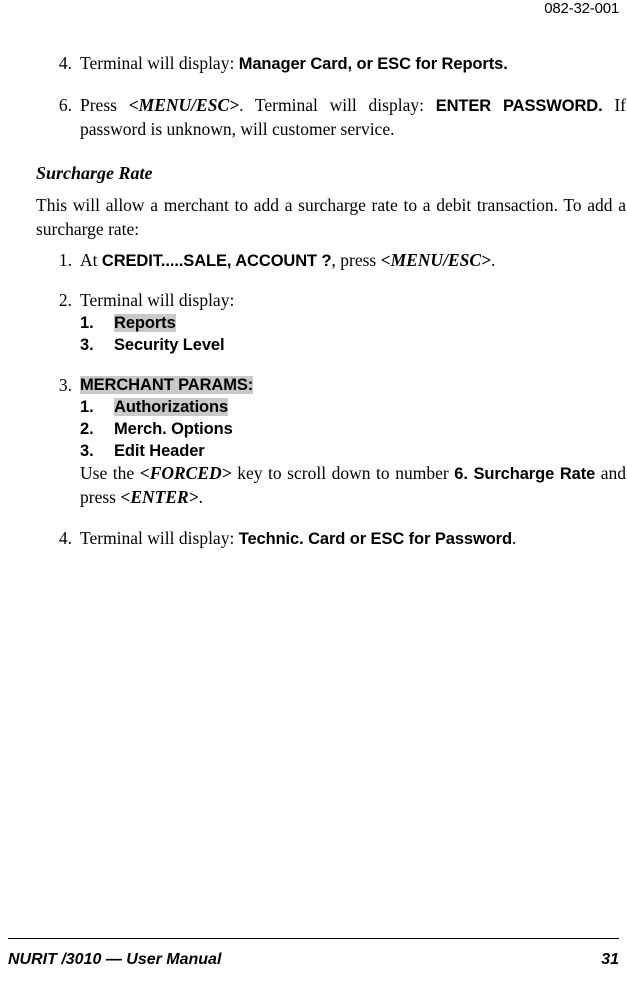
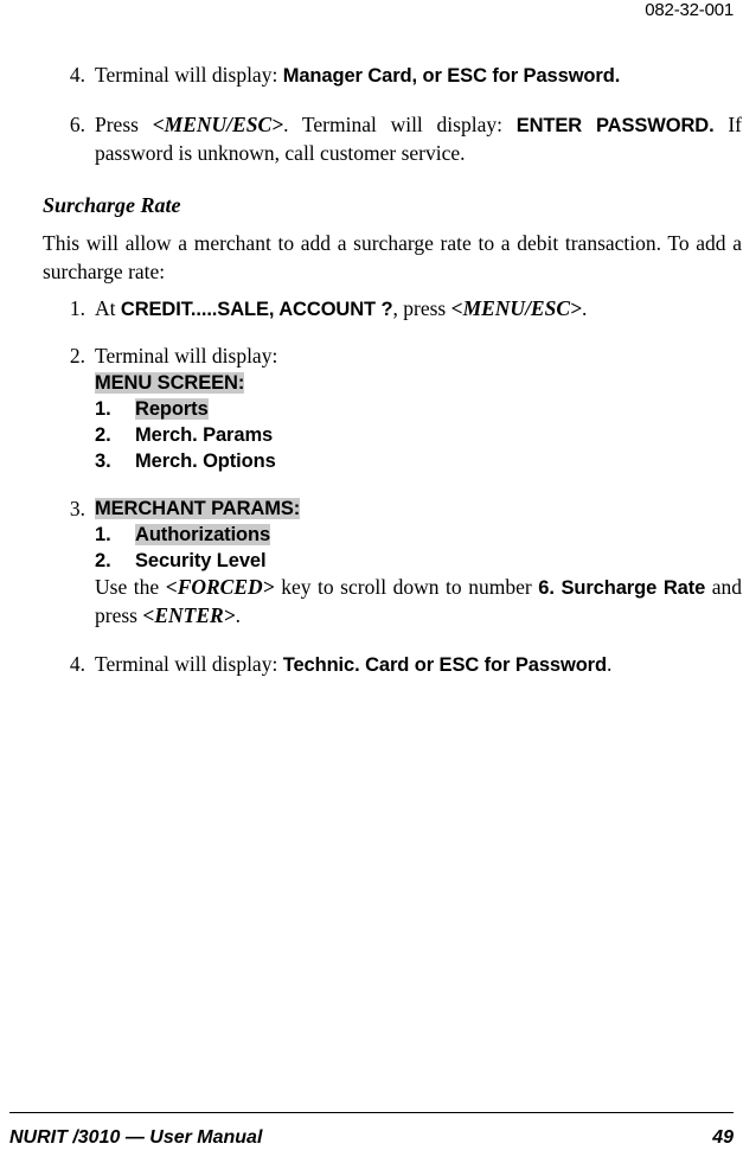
  082-32-001
  4.
- Terminal will display: Manager Card, or ESC for Reports.
+ Terminal will display: Manager Card, or ESC for Password.
  6.
- Press <MENU/ESC>. Terminal will display: ENTER PASSWORD. If password is unknown, will customer service.
+ Press <MENU/ESC>. Terminal will display: ENTER PASSWORD. If password is unknown, call customer service.
  Surcharge Rate
  This will allow a merchant to add a surcharge rate to a debit transaction. To add a surcharge rate:
  1.
  At CREDIT.....SALE, ACCOUNT ?, press <MENU/ESC>.
  2.
  Terminal will display:
+ MENU SCREEN:
  1. Reports
+ 2. Merch. Params
- 3. Security Level
+ 3. Merch. Options
  3.
  MERCHANT PARAMS:
  1. Authorizations
- 2. Merch. Options
+ 2. Security Level
- 3. Edit Header
  Use the <FORCED> key to scroll down to number 6. Surcharge Rate and press <ENTER>.
  4.
  Terminal will display: Technic. Card or ESC for Password.
  NURIT /3010 — User Manual
- 31
+ 49
